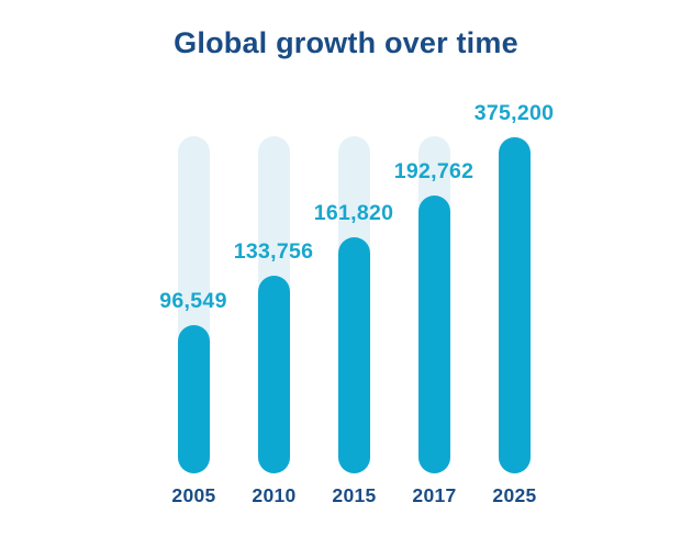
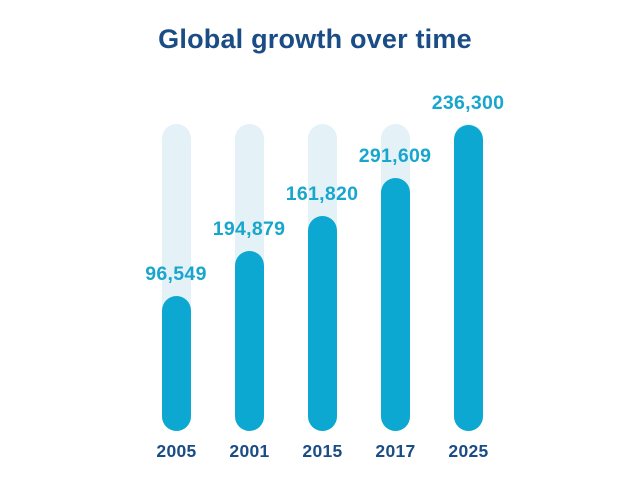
  Global growth over time
  96,549
  2005
- 133,756
+ 194,879
- 2010
+ 2001
  161,820
  2015
- 192,762
+ 291,609
  2017
- 375,200
+ 236,300
  2025
